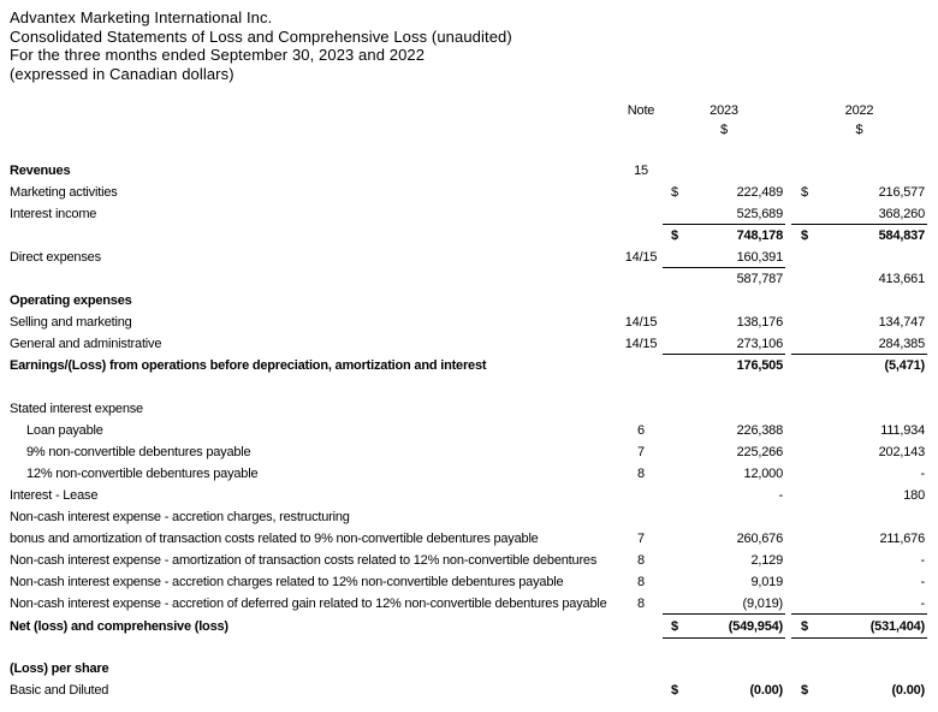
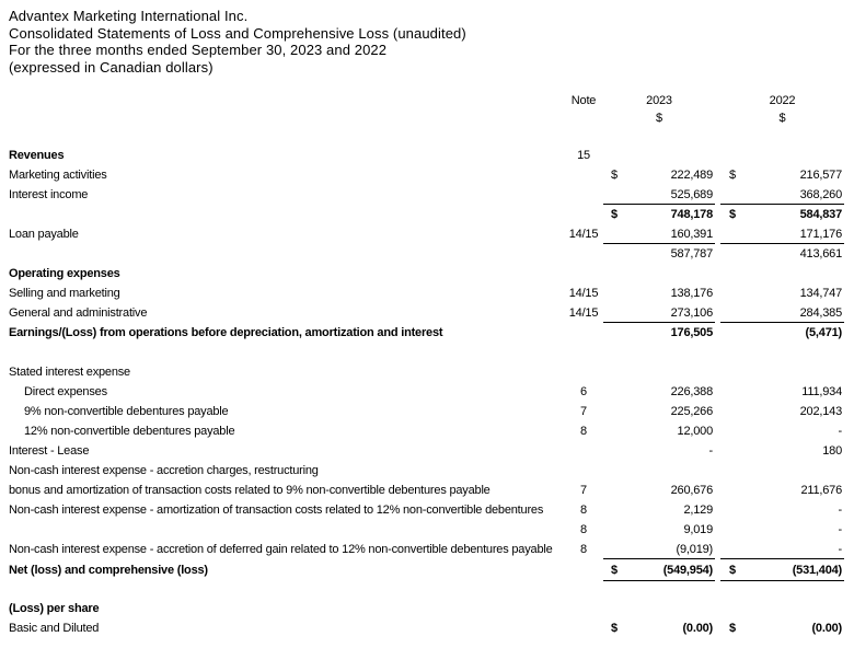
  Advantex Marketing International Inc.
  Consolidated Statements of Loss and Comprehensive Loss (unaudited)
  For the three months ended September 30, 2023 and 2022
  (expressed in Canadian dollars)
  Note
  2023
  2022
  $
  $
  Revenues
  15
  Marketing activities
  $
  222,489
  $
  216,577
  Interest income
  525,689
  368,260
  $
  748,178
  $
  584,837
- Direct expenses
+ Loan payable
  14/15
  160,391
+ 171,176
  587,787
  413,661
  Operating expenses
  Selling and marketing
  14/15
  138,176
  134,747
  General and administrative
  14/15
  273,106
  284,385
  Earnings/(Loss) from operations before depreciation, amortization and interest
  176,505
  (5,471)
  Stated interest expense
- Loan payable
+ Direct expenses
  6
  226,388
  111,934
  9% non-convertible debentures payable
  7
  225,266
  202,143
  12% non-convertible debentures payable
  8
  12,000
  -
  Interest - Lease
  -
  180
  Non-cash interest expense - accretion charges, restructuring
  bonus and amortization of transaction costs related to 9% non-convertible debentures payable
  7
  260,676
  211,676
  Non-cash interest expense - amortization of transaction costs related to 12% non-convertible debentures
  8
  2,129
  -
- Non-cash interest expense - accretion charges related to 12% non-convertible debentures payable
  8
  9,019
  -
  Non-cash interest expense - accretion of deferred gain related to 12% non-convertible debentures payable
  8
  (9,019)
  -
  Net (loss) and comprehensive (loss)
  $
  (549,954)
  $
  (531,404)
  (Loss) per share
  Basic and Diluted
  $
  (0.00)
  $
  (0.00)
